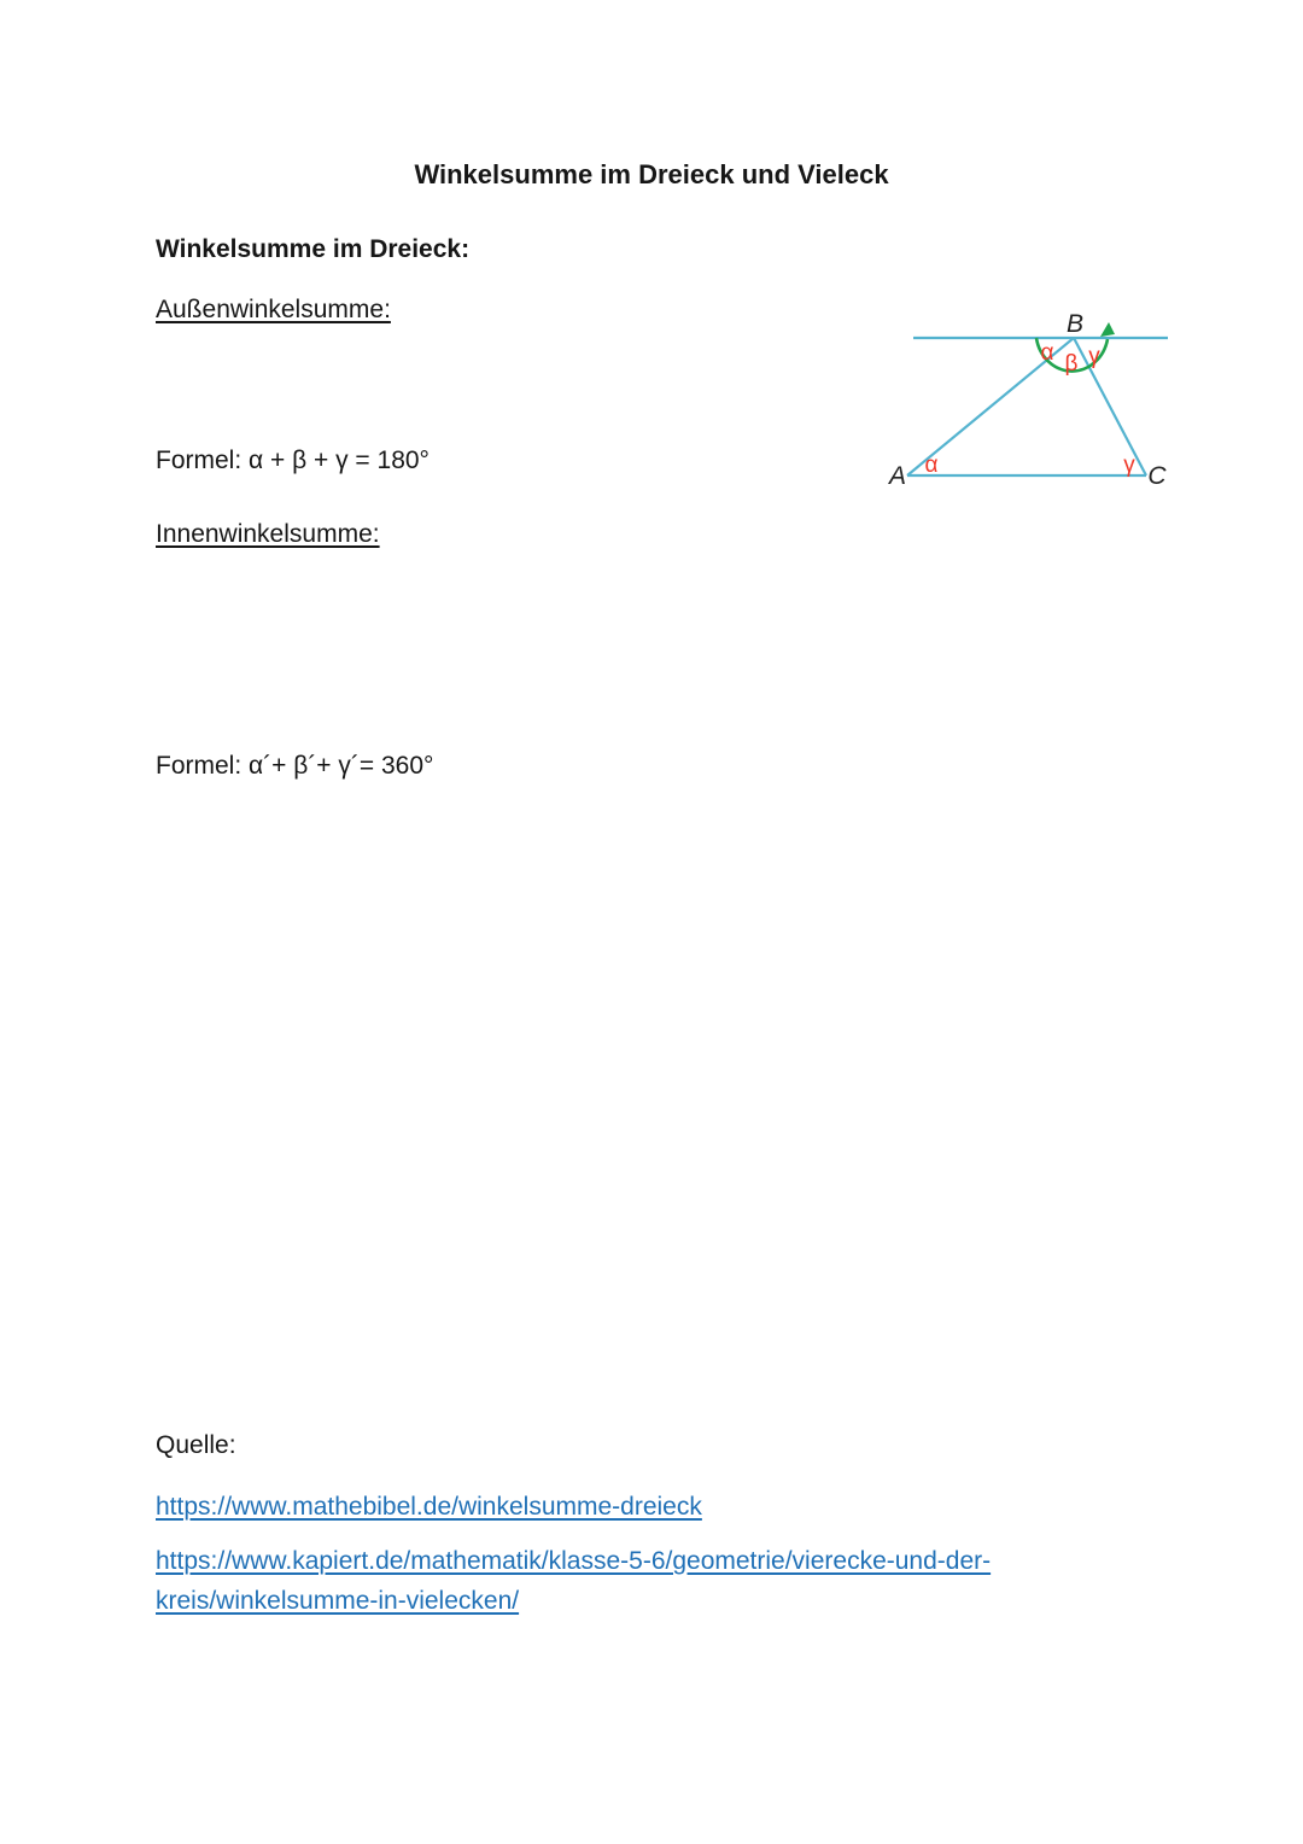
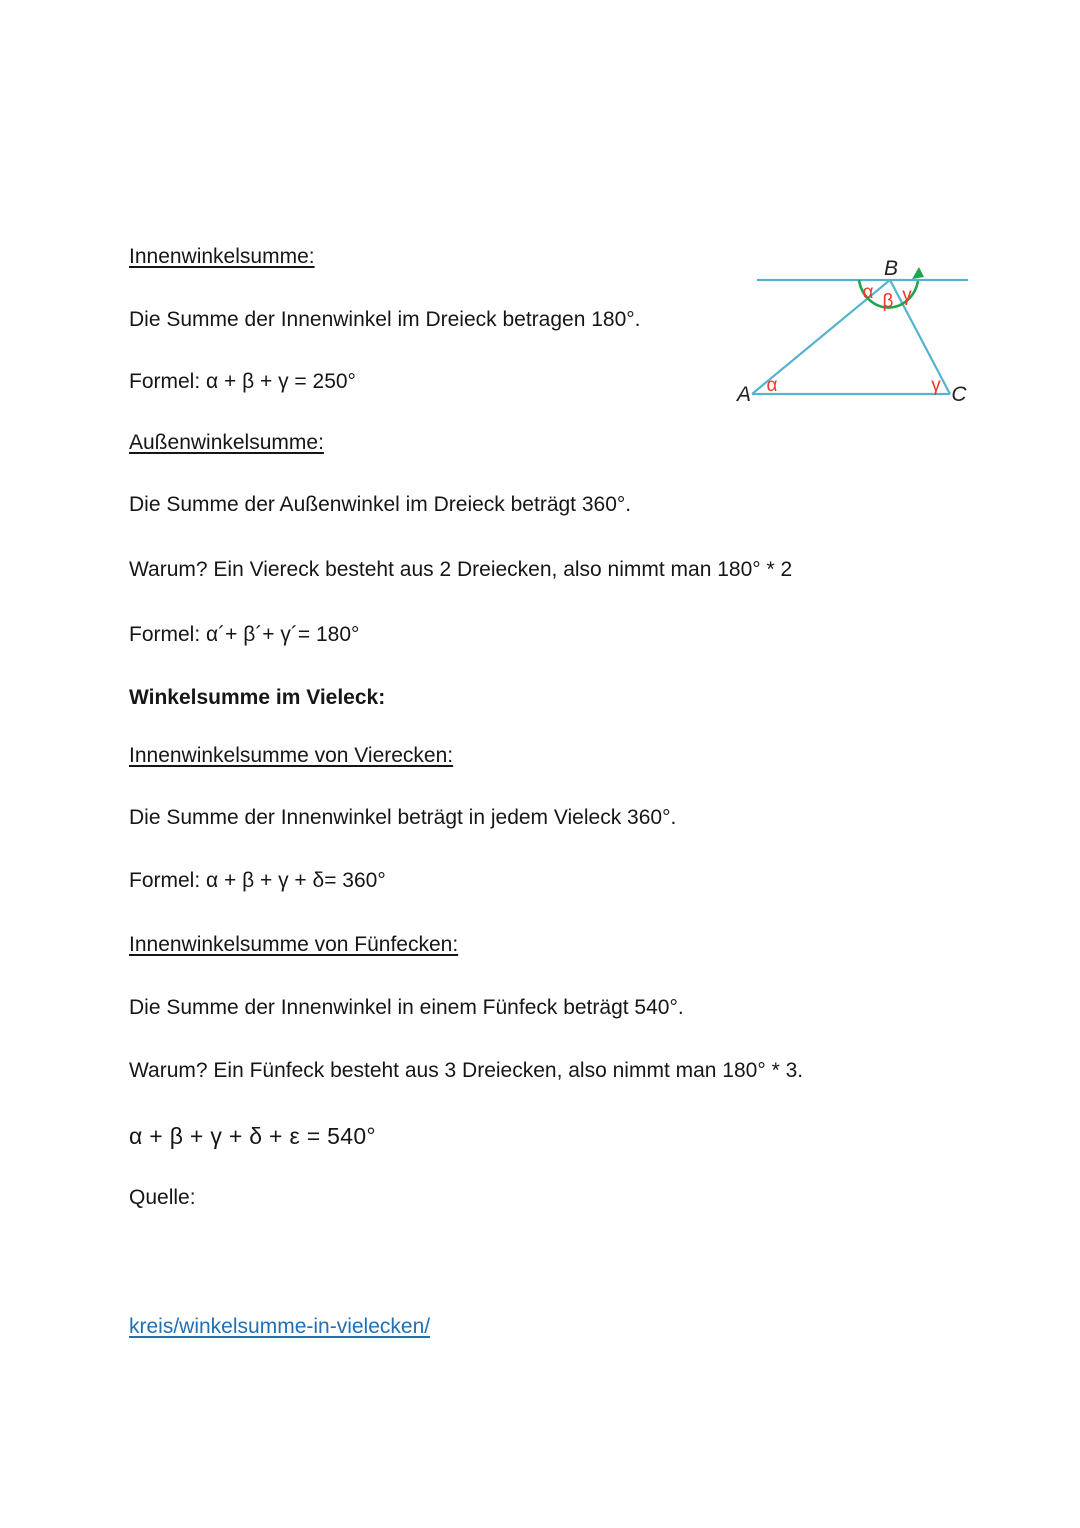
- Winkelsumme im Dreieck und Vieleck
- Winkelsumme im Dreieck:
- Außenwinkelsumme:
+ Innenwinkelsumme:
+ Die Summe der Innenwinkel im Dreieck betragen 180°.
- Formel: α + β + γ = 180°
+ Formel: α + β + γ = 250°
- Innenwinkelsumme:
+ Außenwinkelsumme:
+ Die Summe der Außenwinkel im Dreieck beträgt 360°.
+ Warum? Ein Viereck besteht aus 2 Dreiecken, also nimmt man 180° * 2
- Formel: α´+ β´+ γ´= 360°
+ Formel: α´+ β´+ γ´= 180°
+ Winkelsumme im Vieleck:
+ Innenwinkelsumme von Vierecken:
+ Die Summe der Innenwinkel beträgt in jedem Vieleck 360°.
+ Formel: α + β + γ + δ= 360°
+ Innenwinkelsumme von Fünfecken:
+ Die Summe der Innenwinkel in einem Fünfeck beträgt 540°.
+ Warum? Ein Fünfeck besteht aus 3 Dreiecken, also nimmt man 180° * 3.
+ α + β + γ + δ + ε = 540°
  Quelle:
- https://www.mathebibel.de/winkelsumme-dreieck
- https://www.kapiert.de/mathematik/klasse-5-6/geometrie/vierecke-und-der-
  kreis/winkelsumme-in-vielecken/
  B
  A
  C
  α
  β
  γ
  α
  γ
